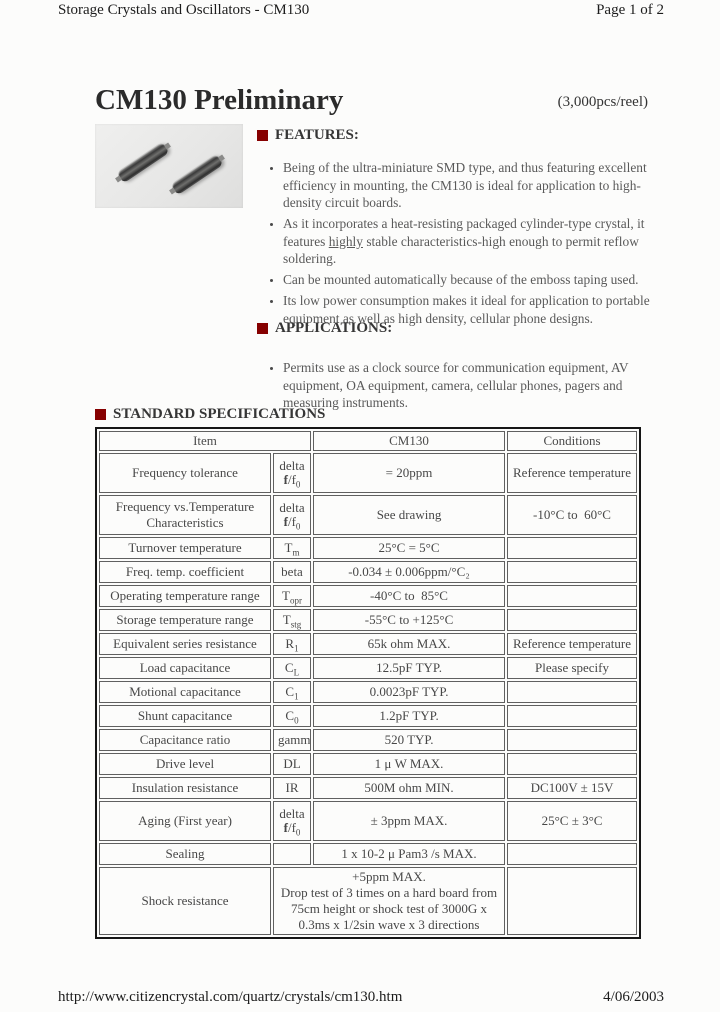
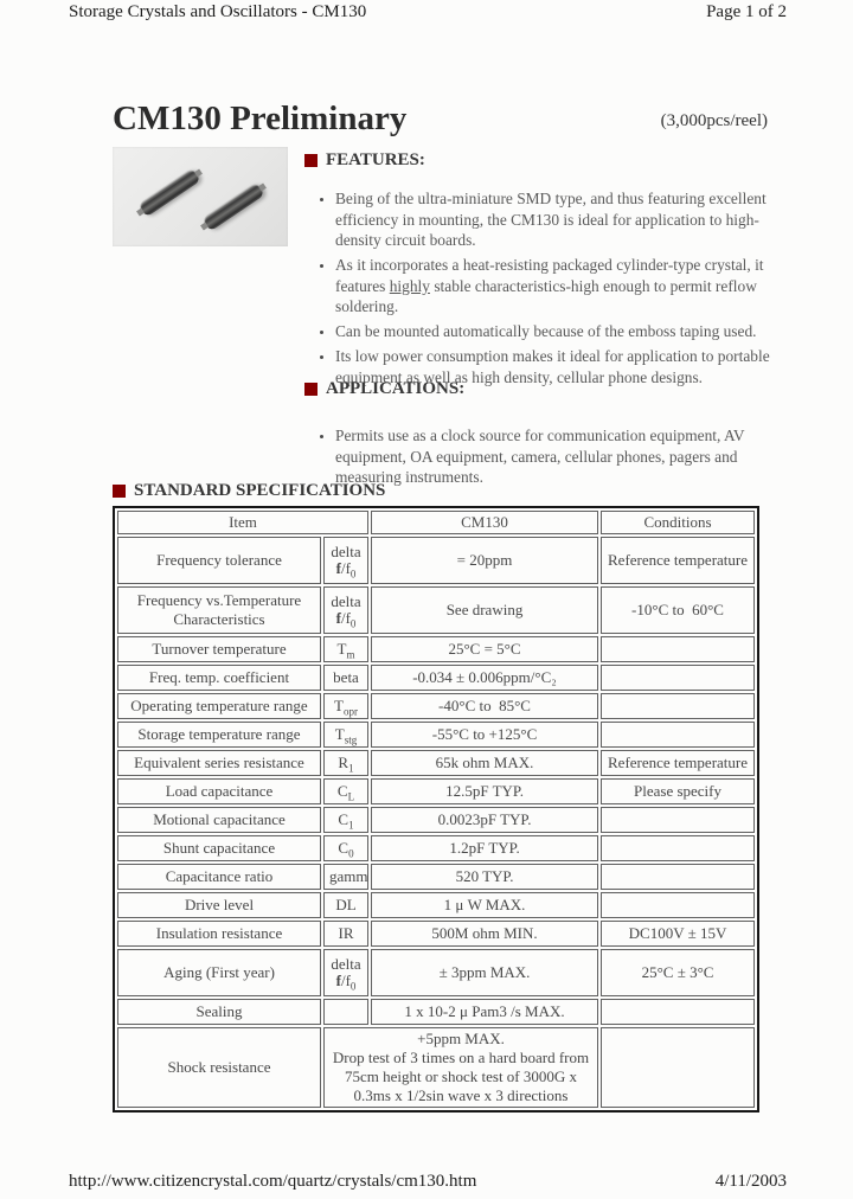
  Storage Crystals and Oscillators - CM130
  Page 1 of 2
  CM130 Preliminary
  (3,000pcs/reel)
  FEATURES:
  Being of the ultra-miniature SMD type, and thus featuring excellent efficiency in mounting, the CM130 is ideal for application to high-density circuit boards.
  As it incorporates a heat-resisting packaged cylinder-type crystal, it features highly stable characteristics-high enough to permit reflow soldering.
  Can be mounted automatically because of the emboss taping used.
  Its low power consumption makes it ideal for application to portable equipment as well as high density, cellular phone designs.
  APPLICATIONS:
  Permits use as a clock source for communication equipment, AV equipment, OA equipment, camera, cellular phones, pagers and measuring instruments.
  STANDARD SPECIFICATIONS
  Item	CM130	Conditions
  Frequency tolerance	deltaf/f0	= 20ppm	Reference temperature
  Frequency vs.Temperature Characteristics	deltaf/f0	See drawing	-10°C to 60°C
  Turnover temperature	Tm	25°C = 5°C
  Freq. temp. coefficient	beta	-0.034 ± 0.006ppm/°C₂
  Operating temperature range	Topr	-40°C to 85°C
  Storage temperature range	Tstg	-55°C to +125°C
  Equivalent series resistance	R1	65k ohm MAX.	Reference temperature
  Load capacitance	CL	12.5pF TYP.	Please specify
  Motional capacitance	C1	0.0023pF TYP.
  Shunt capacitance	C0	1.2pF TYP.
  Capacitance ratio	gamm	520 TYP.
  Drive level	DL	1 μ W MAX.
  Insulation resistance	IR	500M ohm MIN.	DC100V ± 15V
  Aging (First year)	deltaf/f0	± 3ppm MAX.	25°C ± 3°C
  Sealing		1 x 10-2 μ Pam3 /s MAX.
  Shock resistance	+5ppm MAX. Drop test of 3 times on a hard board from 75cm height or shock test of 3000G x 0.3ms x 1/2sin wave x 3 directions
  http://www.citizencrystal.com/quartz/crystals/cm130.htm
- 4/06/2003
+ 4/11/2003
